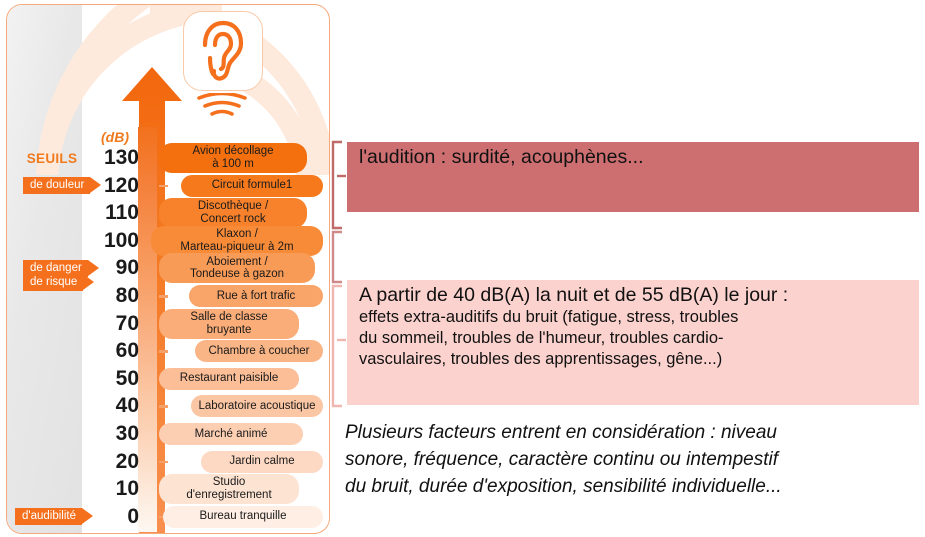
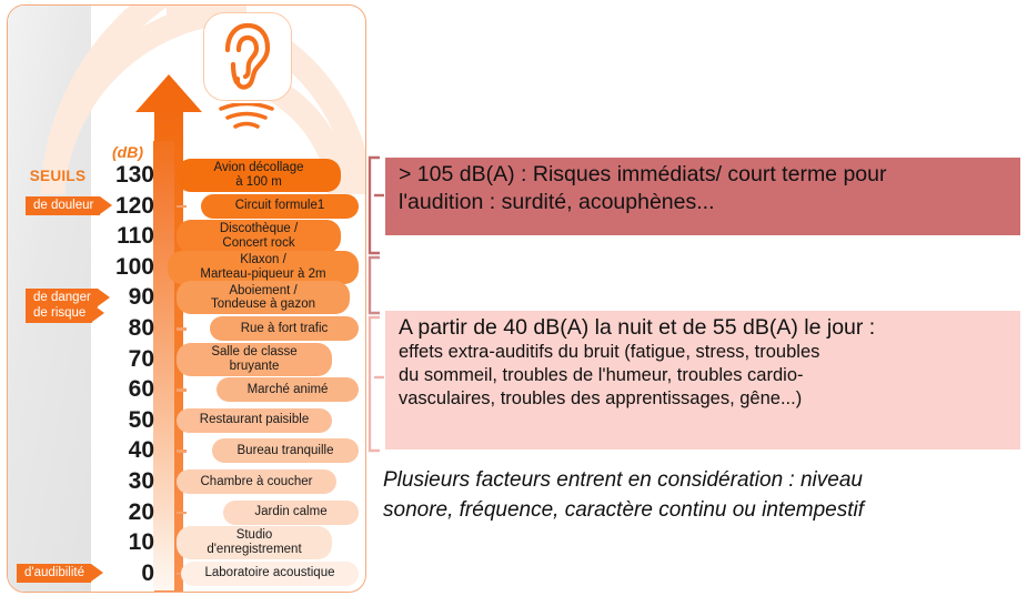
  (dB)
  SEUILS
  130
  120
  110
  100
  90
  80
  70
  60
  50
  40
  30
  20
  10
  0
  de douleur
  de danger
  de risque
  d'audibilité
  Avion décollage
  à 100 m
  Circuit formule1
  Discothèque /
  Concert rock
  Klaxon /
  Marteau-piqueur à 2m
  Aboiement /
  Tondeuse à gazon
  Rue à fort trafic
  Salle de classe
  bruyante
- Chambre à coucher
+ Marché animé
  Restaurant paisible
- Laboratoire acoustique
+ Bureau tranquille
- Marché animé
+ Chambre à coucher
  Jardin calme
  Studio
  d'enregistrement
- Bureau tranquille
+ Laboratoire acoustique
+ > 105 dB(A) : Risques immédiats/ court terme pour
  l'audition : surdité, acouphènes...
  A partir de 40 dB(A) la nuit et de 55 dB(A) le jour :
  effets extra-auditifs du bruit (fatigue, stress, troubles
  du sommeil, troubles de l'humeur, troubles cardio-
  vasculaires, troubles des apprentissages, gêne...)
  Plusieurs facteurs entrent en considération : niveau
  sonore, fréquence, caractère continu ou intempestif
- du bruit, durée d'exposition, sensibilité individuelle...
